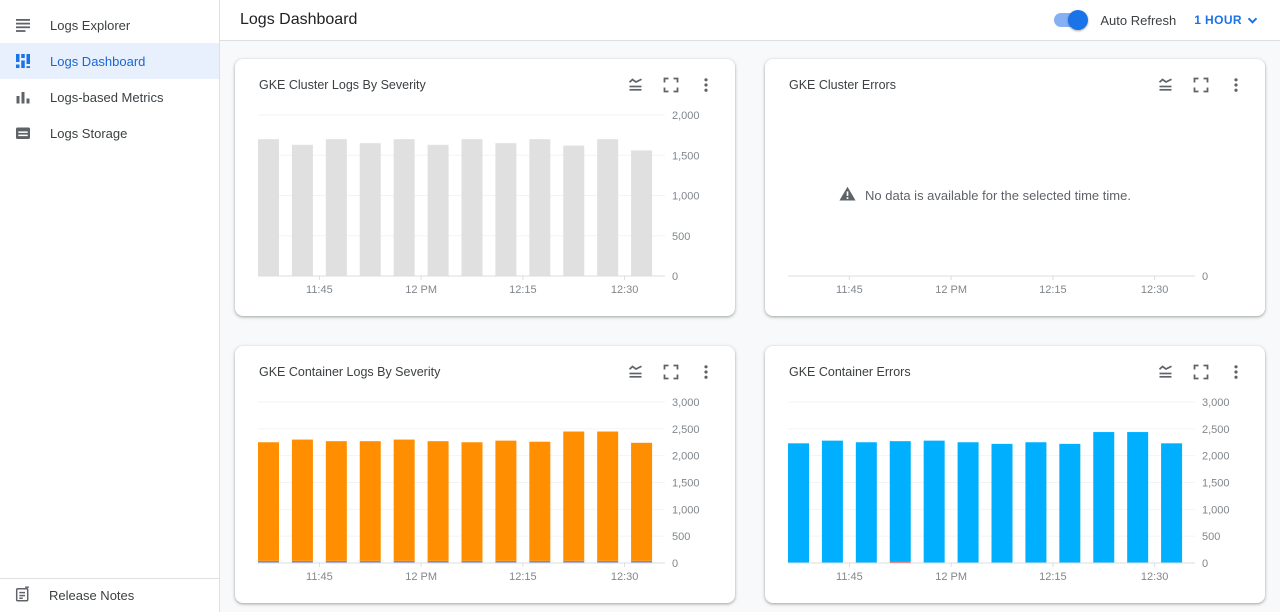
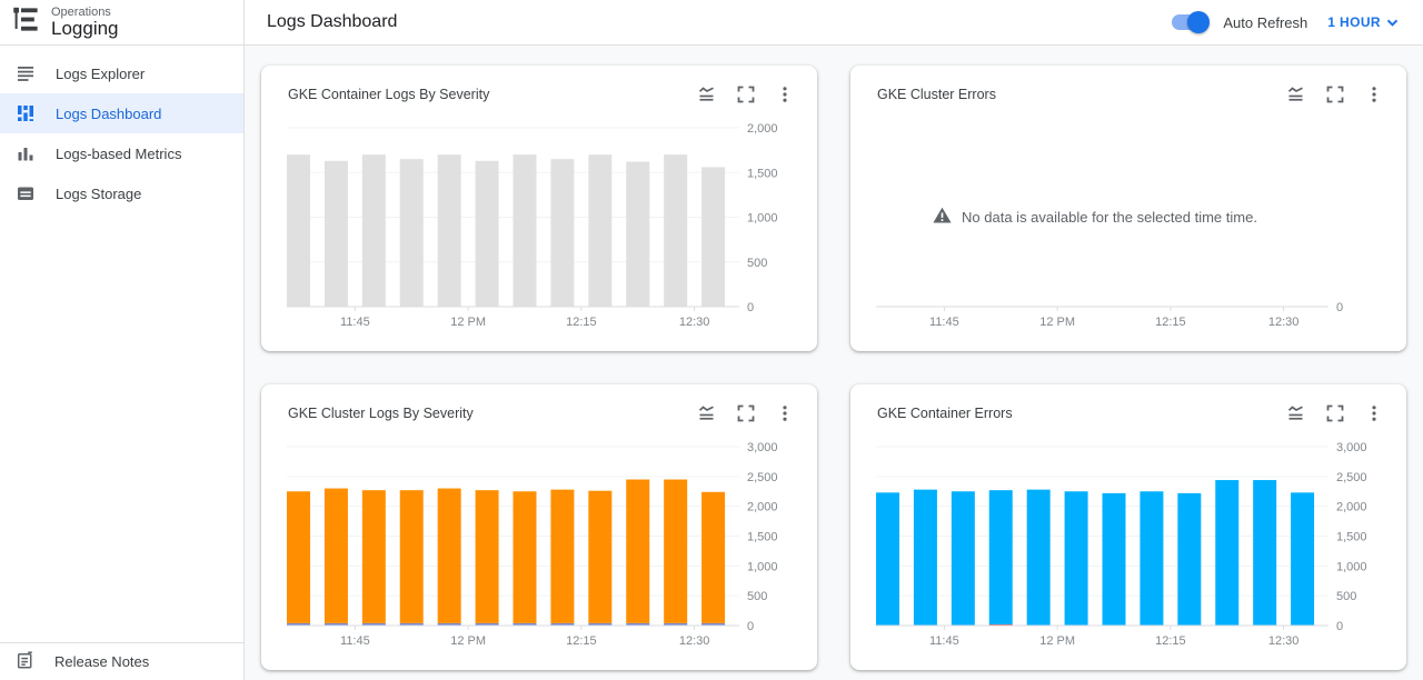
+ Operations
+ Logging
  Logs Explorer
  Logs Dashboard
  Logs-based Metrics
  Logs Storage
  Release Notes
  Logs Dashboard
  Auto Refresh
  1 HOUR
- GKE Cluster Logs By Severity
+ GKE Container Logs By Severity
  0
  500
  1,000
  1,500
  2,000
  11:45
  12 PM
  12:15
  12:30
  GKE Cluster Errors
  No data is available for the selected time time.
  0
  11:45
  12 PM
  12:15
  12:30
- GKE Container Logs By Severity
+ GKE Cluster Logs By Severity
  0
  500
  1,000
  1,500
  2,000
  2,500
  3,000
  11:45
  12 PM
  12:15
  12:30
  GKE Container Errors
  0
  500
  1,000
  1,500
  2,000
  2,500
  3,000
  11:45
  12 PM
  12:15
  12:30
